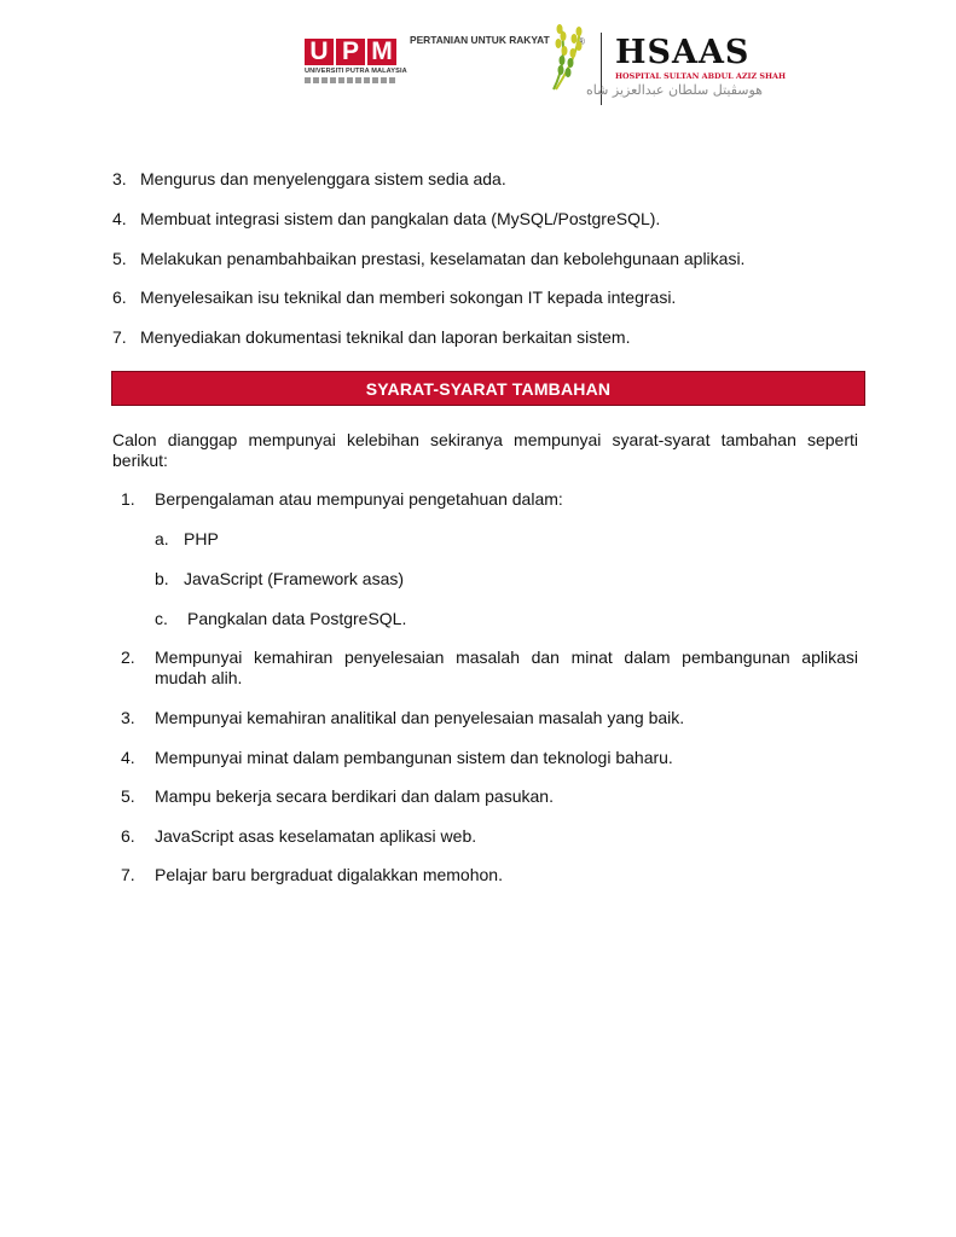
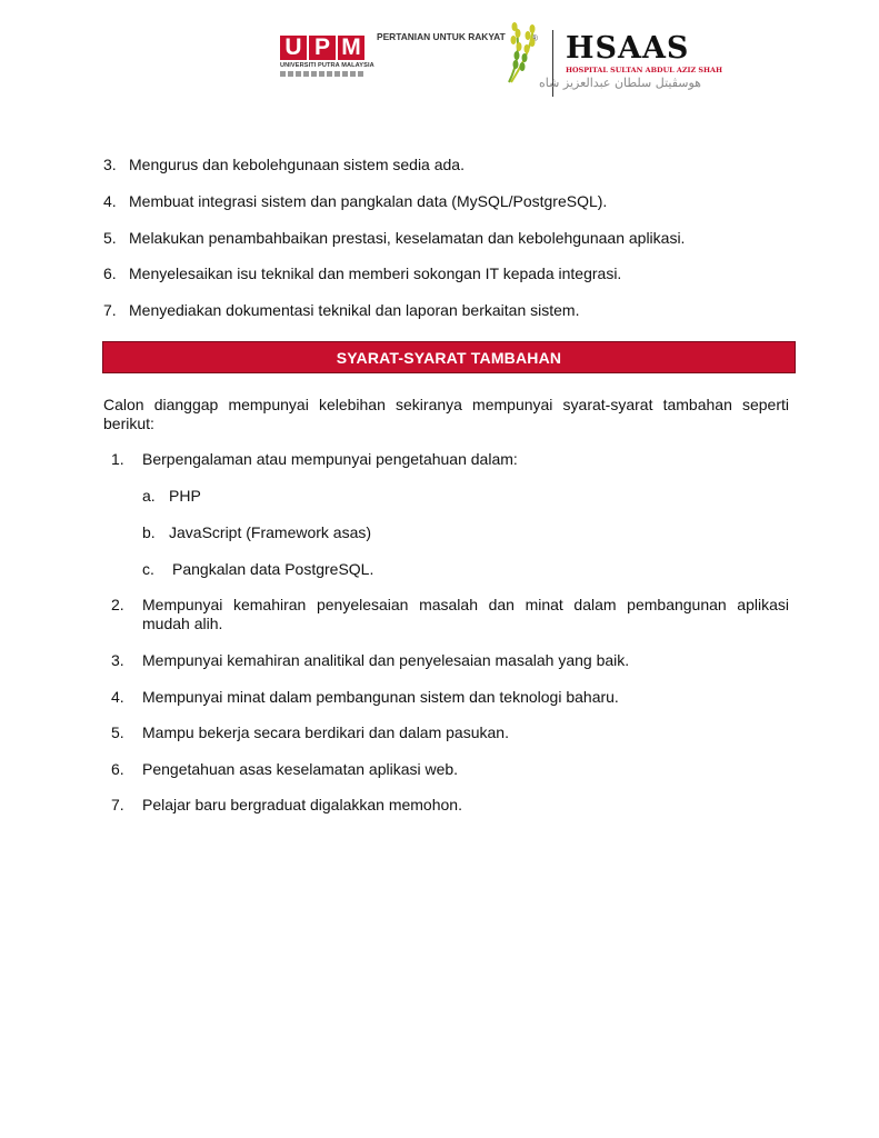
  U
  P
  M
  PERTANIAN UNTUK RAKYAT
  ®
  HSAAS
  HOSPITAL SULTAN ABDUL AZIZ SHAH
  هوسڤيتل سلطان عبدالعزيز شاه
  3.
- Mengurus dan menyelenggara sistem sedia ada.
+ Mengurus dan kebolehgunaan sistem sedia ada.
  4.
  Membuat integrasi sistem dan pangkalan data (MySQL/PostgreSQL).
  5.
  Melakukan penambahbaikan prestasi, keselamatan dan kebolehgunaan aplikasi.
  6.
  Menyelesaikan isu teknikal dan memberi sokongan IT kepada integrasi.
  7.
  Menyediakan dokumentasi teknikal dan laporan berkaitan sistem.
  SYARAT-SYARAT TAMBAHAN
  Calon dianggap mempunyai kelebihan sekiranya mempunyai syarat-syarat tambahan seperti berikut:
  1.
  Berpengalaman atau mempunyai pengetahuan dalam:
  a.
  PHP
  b.
  JavaScript (Framework asas)
  c.
  Pangkalan data PostgreSQL.
  2.
  Mempunyai kemahiran penyelesaian masalah dan minat dalam pembangunan aplikasi mudah alih.
  3.
  Mempunyai kemahiran analitikal dan penyelesaian masalah yang baik.
  4.
  Mempunyai minat dalam pembangunan sistem dan teknologi baharu.
  5.
  Mampu bekerja secara berdikari dan dalam pasukan.
  6.
- JavaScript asas keselamatan aplikasi web.
+ Pengetahuan asas keselamatan aplikasi web.
  7.
  Pelajar baru bergraduat digalakkan memohon.
